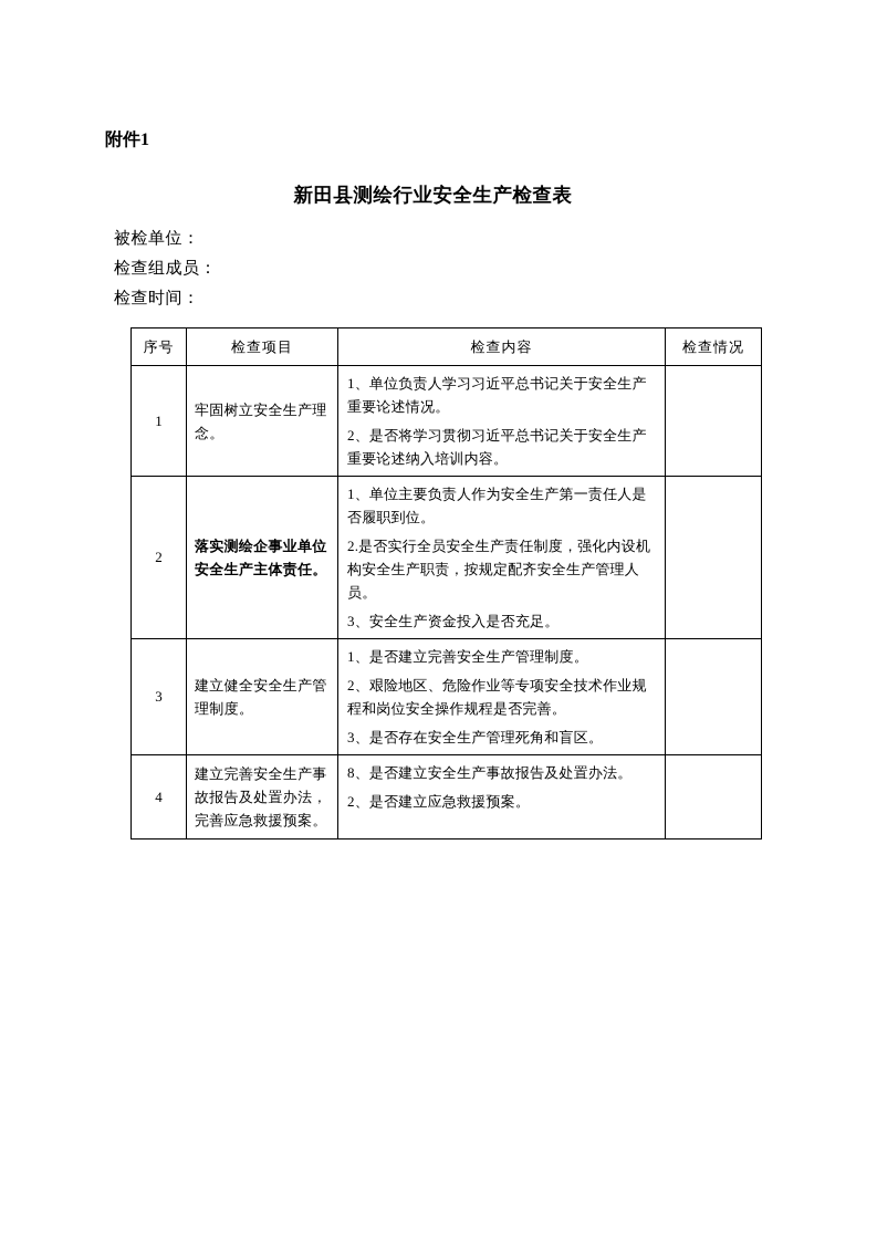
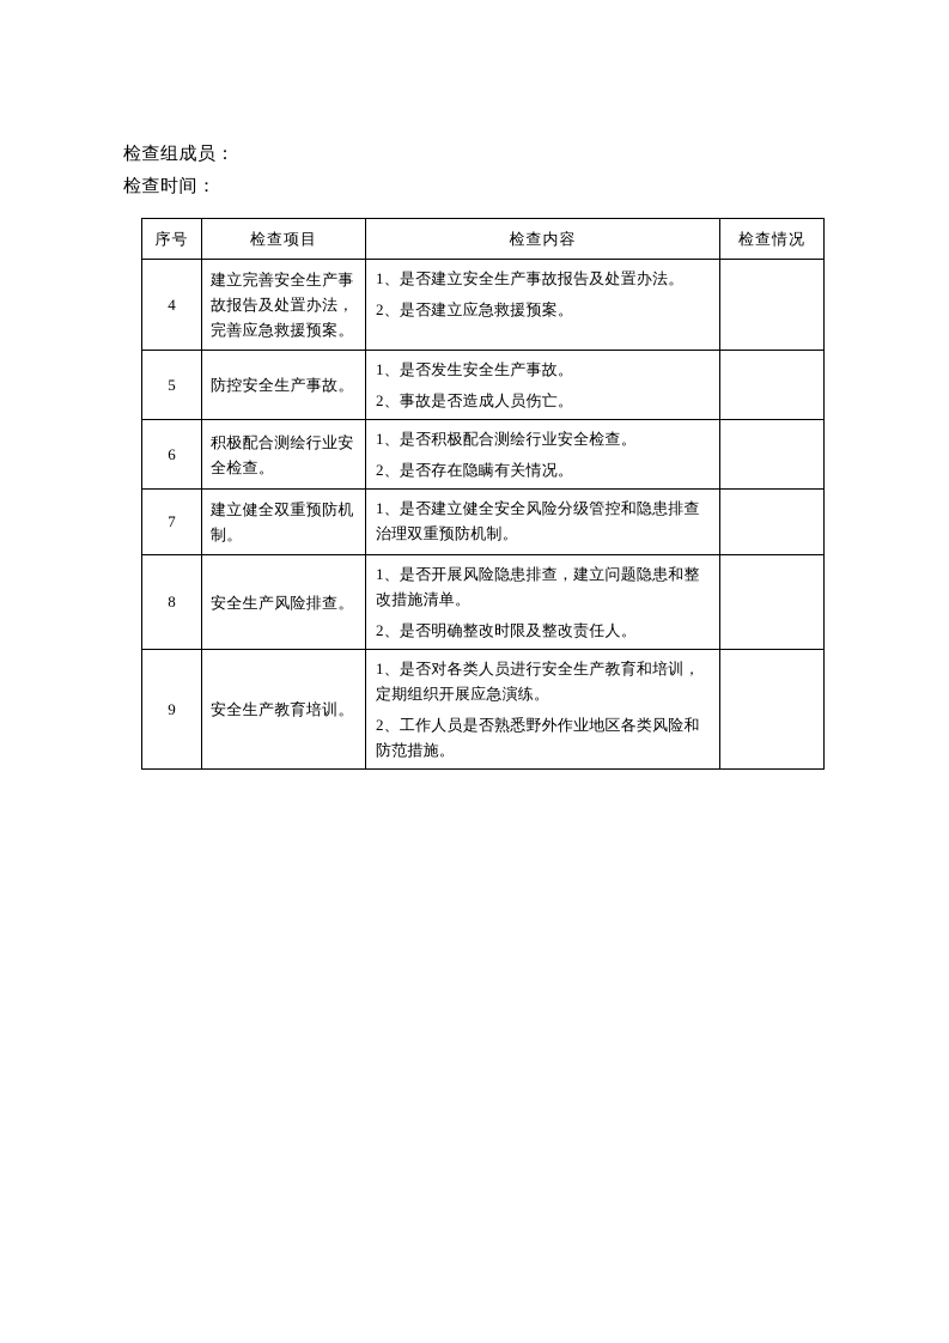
- 附件1
- 新田县测绘行业安全生产检查表
- 被检单位：
  检查组成员：
  检查时间：
  序号	检查项目	检查内容	检查情况
- 1	牢固树立安全生产理念。	1、单位负责人学习习近平总书记关于安全生产重要论述情况。 2、是否将学习贯彻习近平总书记关于安全生产重要论述纳入培训内容。
- 2	落实测绘企事业单位安全生产主体责任。	1、单位主要负责人作为安全生产第一责任人是否履职到位。 2.是否实行全员安全生产责任制度，强化内设机构安全生产职责，按规定配齐安全生产管理人员。 3、安全生产资金投入是否充足。
- 3	建立健全安全生产管理制度。	1、是否建立完善安全生产管理制度。 2、艰险地区、危险作业等专项安全技术作业规程和岗位安全操作规程是否完善。 3、是否存在安全生产管理死角和盲区。
- 4	建立完善安全生产事故报告及处置办法，完善应急救援预案。	8、是否建立安全生产事故报告及处置办法。 2、是否建立应急救援预案。
+ 4	建立完善安全生产事故报告及处置办法，完善应急救援预案。	1、是否建立安全生产事故报告及处置办法。 2、是否建立应急救援预案。
+ 5	防控安全生产事故。	1、是否发生安全生产事故。 2、事故是否造成人员伤亡。
+ 6	积极配合测绘行业安全检查。	1、是否积极配合测绘行业安全检查。 2、是否存在隐瞒有关情况。
+ 7	建立健全双重预防机制。	1、是否建立健全安全风险分级管控和隐患排查治理双重预防机制。
+ 8	安全生产风险排查。	1、是否开展风险隐患排查，建立问题隐患和整改措施清单。 2、是否明确整改时限及整改责任人。
+ 9	安全生产教育培训。	1、是否对各类人员进行安全生产教育和培训，定期组织开展应急演练。 2、工作人员是否熟悉野外作业地区各类风险和防范措施。
